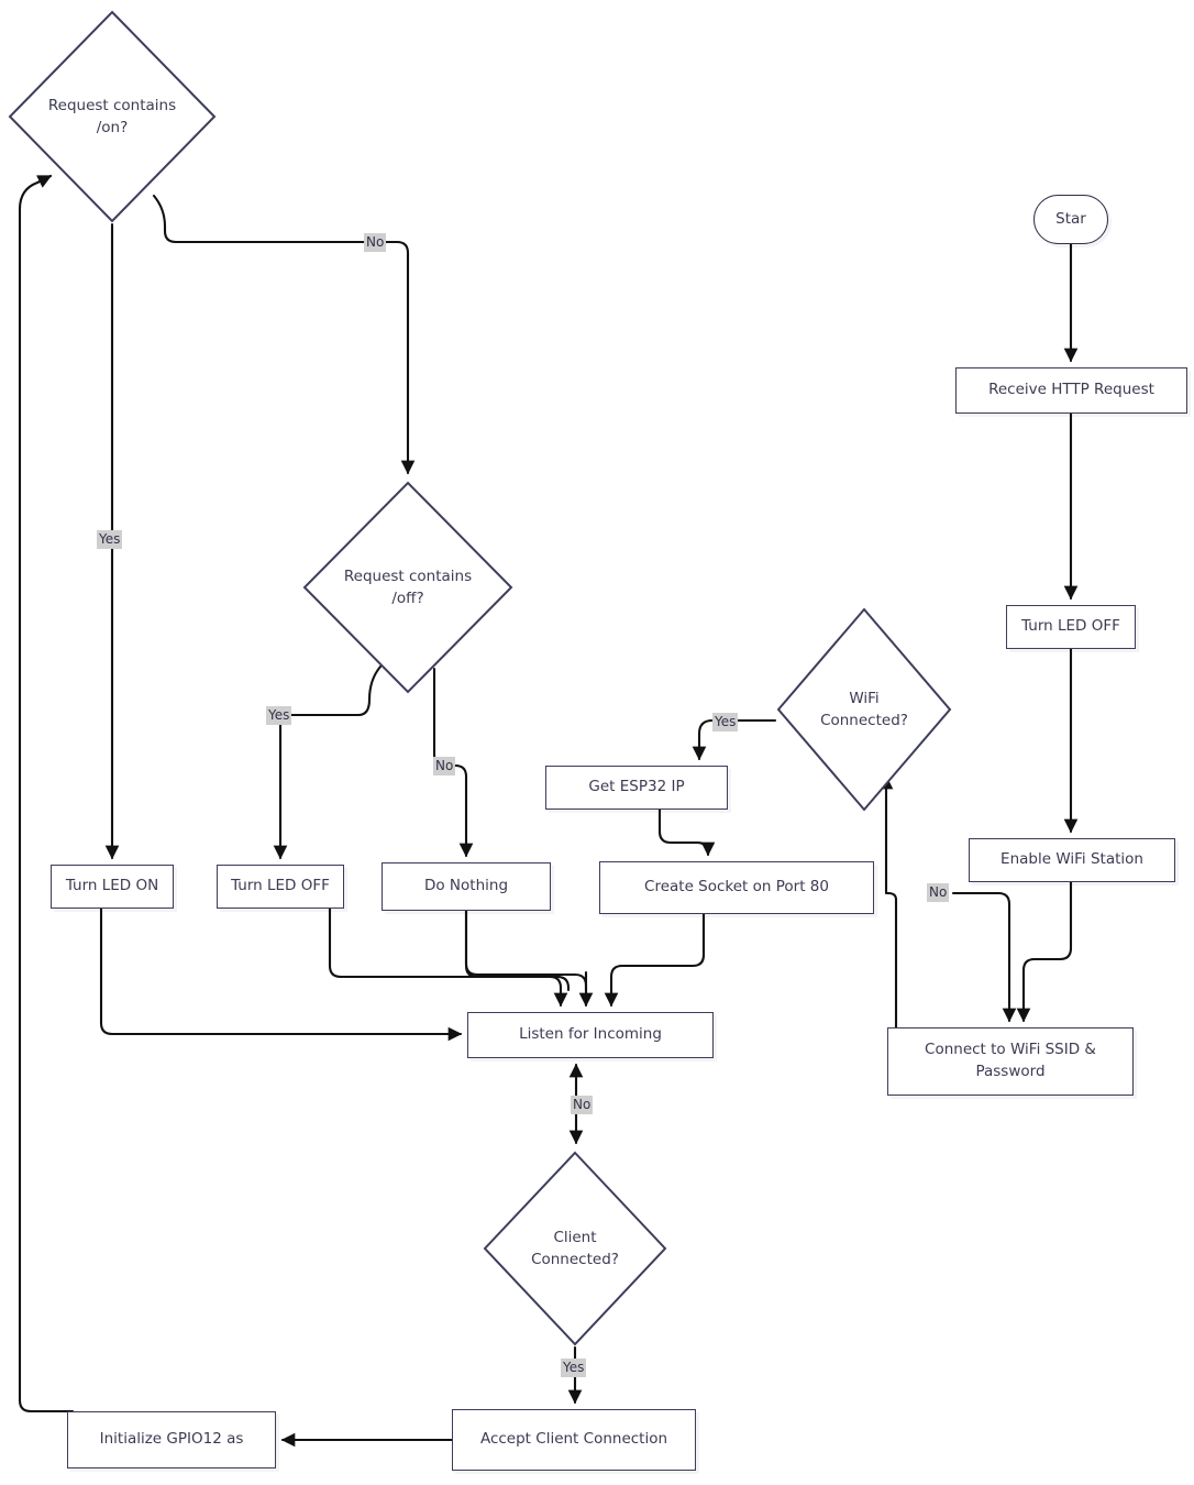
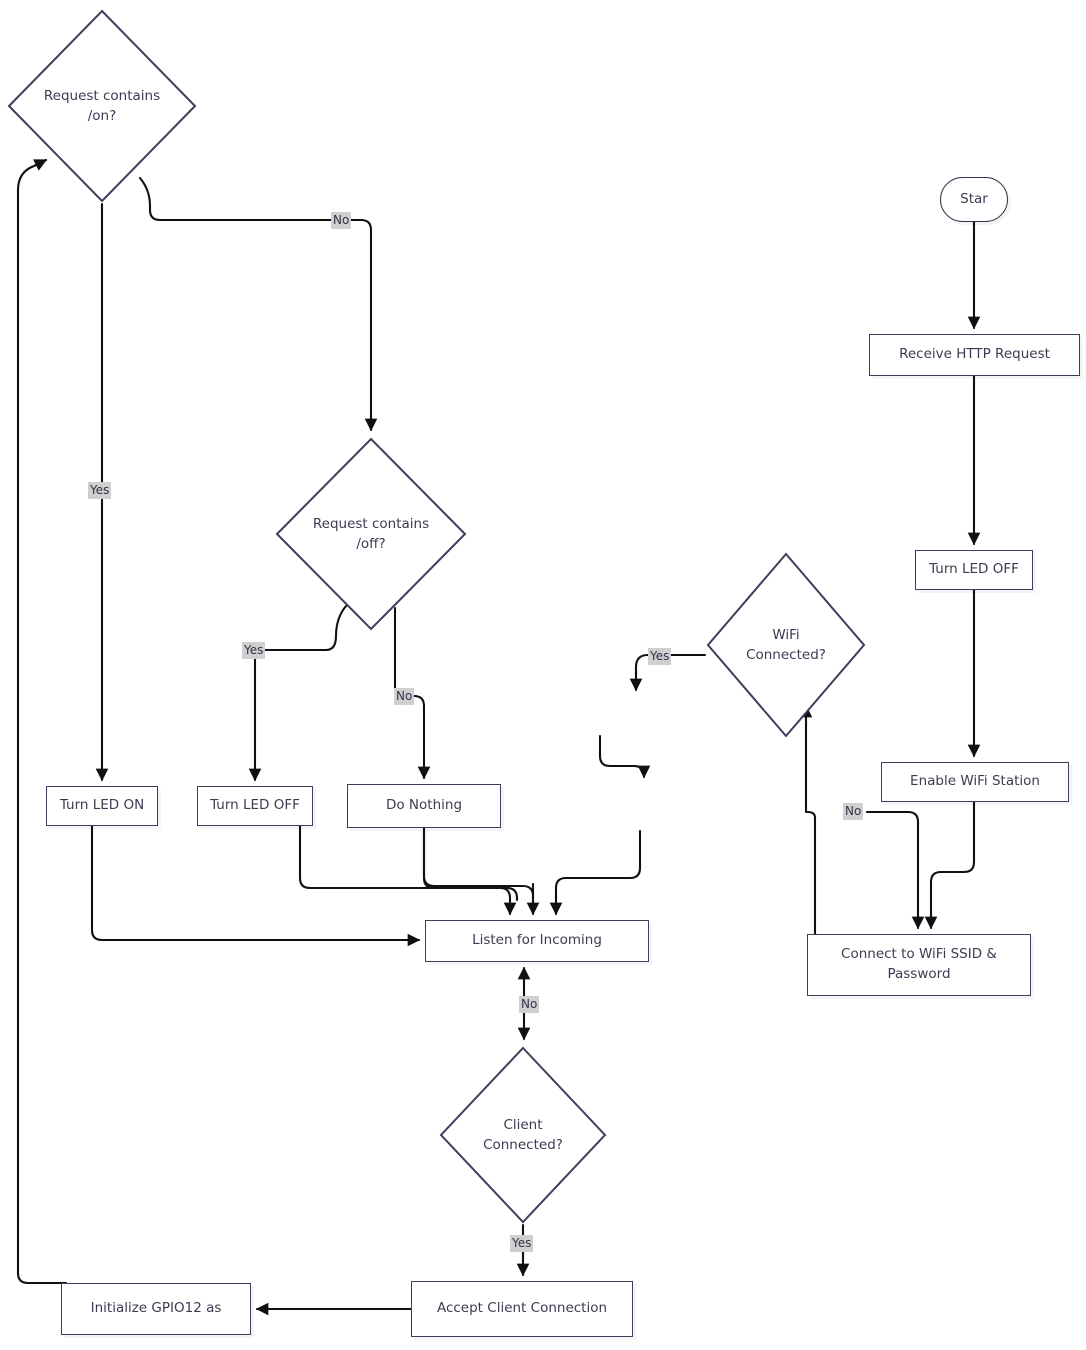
  Star
  Receive HTTP Request
  Turn LED OFF
  Enable WiFi Station
  Connect to WiFi SSID &
  Password
  WiFi
  Connected?
- Get ESP32 IP
- Create Socket on Port 80
  Listen for Incoming
  Client
  Connected?
  Accept Client Connection
  Initialize GPIO12 as
  Request contains
  /on?
  Request contains
  /off?
  Turn LED ON
  Turn LED OFF
  Do Nothing
  No
  Yes
  Yes
  No
  Yes
  No
  No
  Yes
